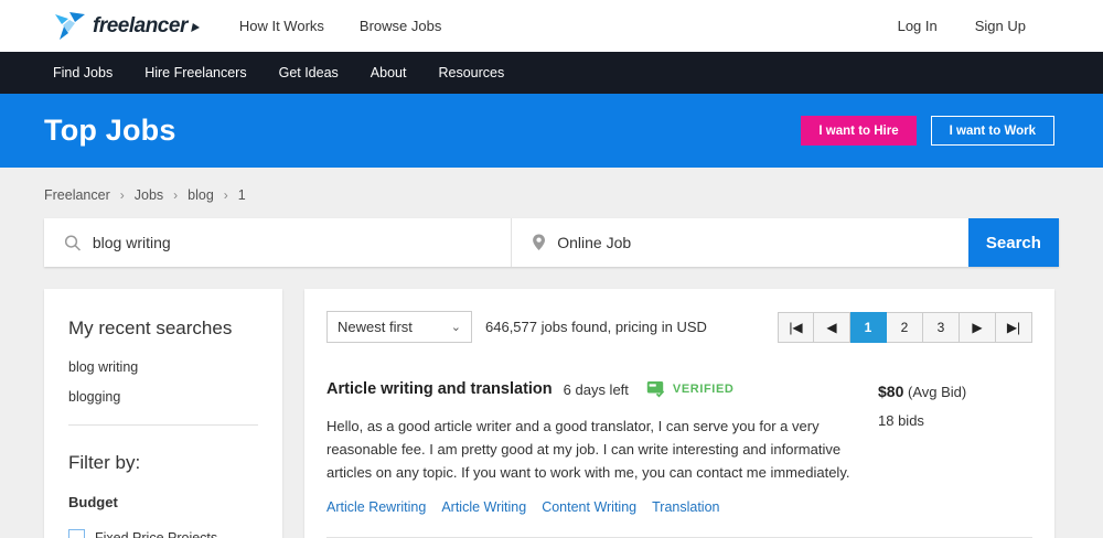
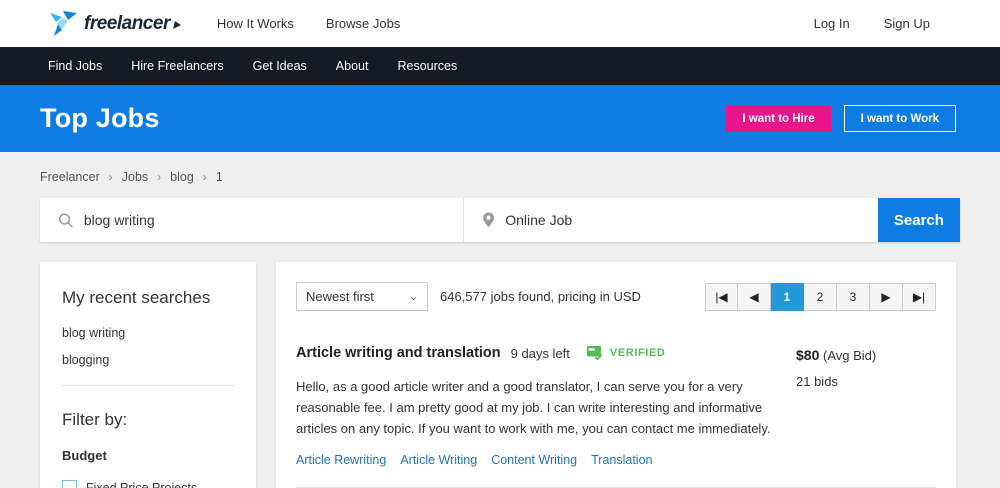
  freelancer
  How It Works
  Browse Jobs
  Log In
  Sign Up
  Find Jobs
  Hire Freelancers
  Get Ideas
  About
  Resources
  Top Jobs
  I want to Hire
  I want to Work
  Freelancer
  ›
  Jobs
  ›
  blog
  ›
  1
  blog writing
  Online Job
  Search
  My recent searches
  blog writing
  blogging
  Filter by:
  Budget
  Newest first
  ⌄
  646,577 jobs found, pricing in USD
  |◀
  ◀
  1
  2
  3
  ▶
  ▶|
  Article writing and translation
- 6 days left
+ 9 days left
  VERIFIED
  Hello, as a good article writer and a good translator, I can serve you for a very reasonable fee. I am pretty good at my job. I can write interesting and informative articles on any topic. If you want to work with me, you can contact me immediately.
  Article Rewriting
  Article Writing
  Content Writing
  Translation
  $80 (Avg Bid)
- 18 bids
+ 21 bids
